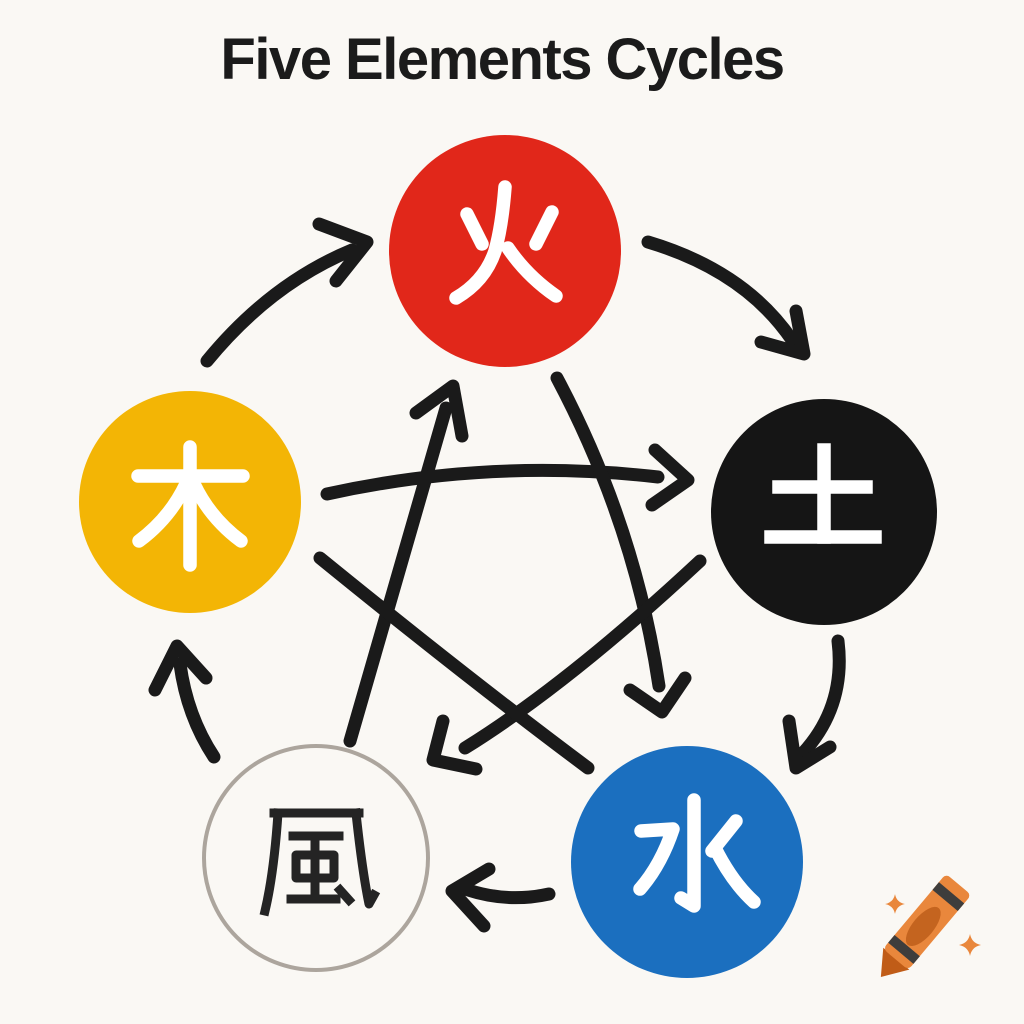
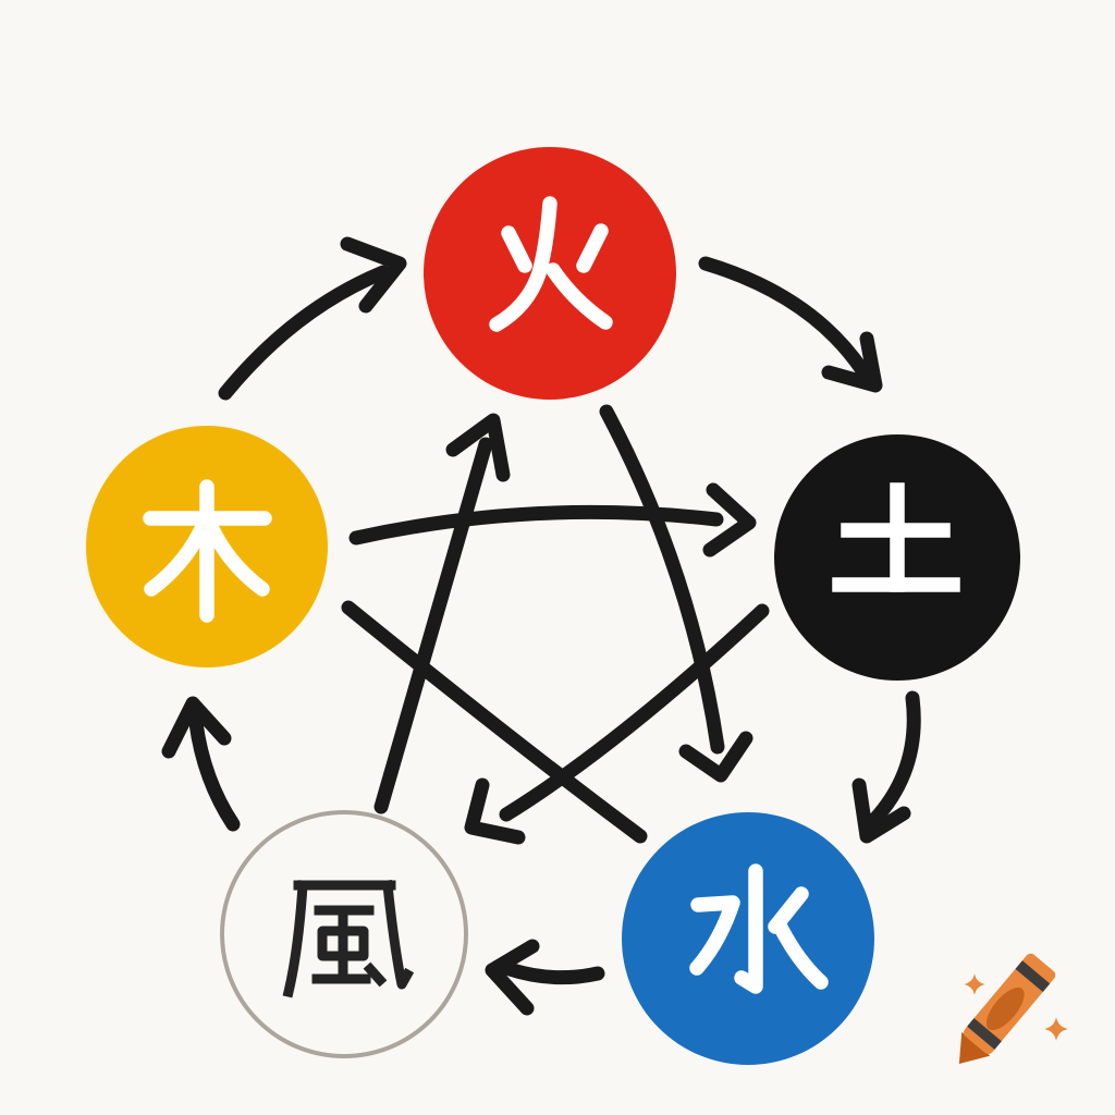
- Five Elements Cycles
